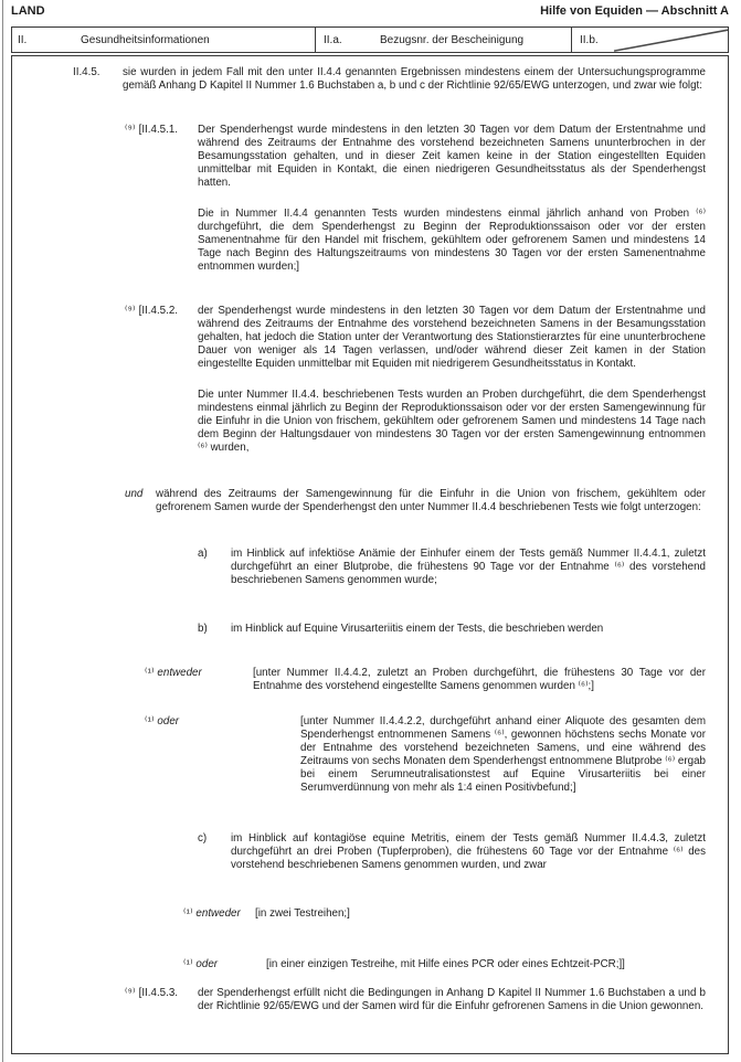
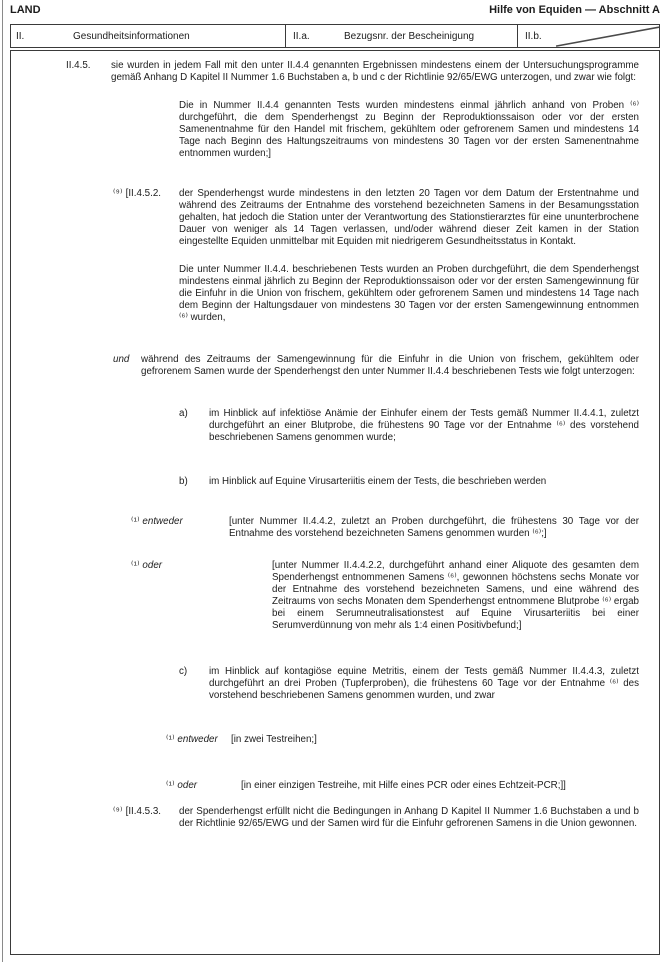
  LAND
  Hilfe von Equiden — Abschnitt A
  II.
  Gesundheitsinformationen
  II.a.
  Bezugsnr. der Bescheinigung
  II.b.
  II.4.5.
  sie wurden in jedem Fall mit den unter II.4.4 genannten Ergebnissen mindestens einem der Untersuchungsprogramme gemäß Anhang D Kapitel II Nummer 1.6 Buchstaben a, b und c der Richtlinie 92/65/EWG unterzogen, und zwar wie folgt:
- ⁽⁹⁾ [II.4.5.1.
- Der Spenderhengst wurde mindestens in den letzten 30 Tagen vor dem Datum der Erstentnahme und während des Zeitraums der Entnahme des vorstehend bezeichneten Samens ununterbrochen in der Besamungsstation gehalten, und in dieser Zeit kamen keine in der Station eingestellten Equiden unmittelbar mit Equiden in Kontakt, die einen niedrigeren Gesundheitsstatus als der Spenderhengst hatten.
  Die in Nummer II.4.4 genannten Tests wurden mindestens einmal jährlich anhand von Proben ⁽⁶⁾ durchgeführt, die dem Spenderhengst zu Beginn der Reproduktionssaison oder vor der ersten Samenentnahme für den Handel mit frischem, gekühltem oder gefrorenem Samen und mindestens 14 Tage nach Beginn des Haltungszeitraums von mindestens 30 Tagen vor der ersten Samenentnahme entnommen wurden;]
  ⁽⁹⁾ [II.4.5.2.
- der Spenderhengst wurde mindestens in den letzten 30 Tagen vor dem Datum der Erstentnahme und während des Zeitraums der Entnahme des vorstehend bezeichneten Samens in der Besamungsstation gehalten, hat jedoch die Station unter der Verantwortung des Stationstierarztes für eine ununterbrochene Dauer von weniger als 14 Tagen verlassen, und/oder während dieser Zeit kamen in der Station eingestellte Equiden unmittelbar mit Equiden mit niedrigerem Gesundheitsstatus in Kontakt.
+ der Spenderhengst wurde mindestens in den letzten 20 Tagen vor dem Datum der Erstentnahme und während des Zeitraums der Entnahme des vorstehend bezeichneten Samens in der Besamungsstation gehalten, hat jedoch die Station unter der Verantwortung des Stationstierarztes für eine ununterbrochene Dauer von weniger als 14 Tagen verlassen, und/oder während dieser Zeit kamen in der Station eingestellte Equiden unmittelbar mit Equiden mit niedrigerem Gesundheitsstatus in Kontakt.
  Die unter Nummer II.4.4. beschriebenen Tests wurden an Proben durchgeführt, die dem Spenderhengst mindestens einmal jährlich zu Beginn der Reproduktionssaison oder vor der ersten Samengewinnung für die Einfuhr in die Union von frischem, gekühltem oder gefrorenem Samen und mindestens 14 Tage nach dem Beginn der Haltungsdauer von mindestens 30 Tagen vor der ersten Samengewinnung entnommen ⁽⁶⁾ wurden,
  und
  während des Zeitraums der Samengewinnung für die Einfuhr in die Union von frischem, gekühltem oder gefrorenem Samen wurde der Spenderhengst den unter Nummer II.4.4 beschriebenen Tests wie folgt unterzogen:
  a)
  im Hinblick auf infektiöse Anämie der Einhufer einem der Tests gemäß Nummer II.4.4.1, zuletzt durchgeführt an einer Blutprobe, die frühestens 90 Tage vor der Entnahme ⁽⁶⁾ des vorstehend beschriebenen Samens genommen wurde;
  b)
  im Hinblick auf Equine Virusarteriitis einem der Tests, die beschrieben werden
  ⁽¹⁾ entweder
- [unter Nummer II.4.4.2, zuletzt an Proben durchgeführt, die frühestens 30 Tage vor der Entnahme des vorstehend eingestellte Samens genommen wurden ⁽⁶⁾;]
+ [unter Nummer II.4.4.2, zuletzt an Proben durchgeführt, die frühestens 30 Tage vor der Entnahme des vorstehend bezeichneten Samens genommen wurden ⁽⁶⁾;]
  ⁽¹⁾ oder
  [unter Nummer II.4.4.2.2, durchgeführt anhand einer Aliquote des gesamten dem Spenderhengst entnommenen Samens ⁽⁶⁾, gewonnen höchstens sechs Monate vor der Entnahme des vorstehend bezeichneten Samens, und eine während des Zeitraums von sechs Monaten dem Spenderhengst entnommene Blutprobe ⁽⁶⁾ ergab bei einem Serumneutralisationstest auf Equine Virusarteriitis bei einer Serumverdünnung von mehr als 1:4 einen Positivbefund;]
  c)
  im Hinblick auf kontagiöse equine Metritis, einem der Tests gemäß Nummer II.4.4.3, zuletzt durchgeführt an drei Proben (Tupferproben), die frühestens 60 Tage vor der Entnahme ⁽⁶⁾ des vorstehend beschriebenen Samens genommen wurden, und zwar
  ⁽¹⁾ entweder
  [in zwei Testreihen;]
  ⁽¹⁾ oder
  [in einer einzigen Testreihe, mit Hilfe eines PCR oder eines Echtzeit-PCR;]]
  ⁽⁹⁾ [II.4.5.3.
  der Spenderhengst erfüllt nicht die Bedingungen in Anhang D Kapitel II Nummer 1.6 Buchstaben a und b der Richtlinie 92/65/EWG und der Samen wird für die Einfuhr gefrorenen Samens in die Union gewonnen.
